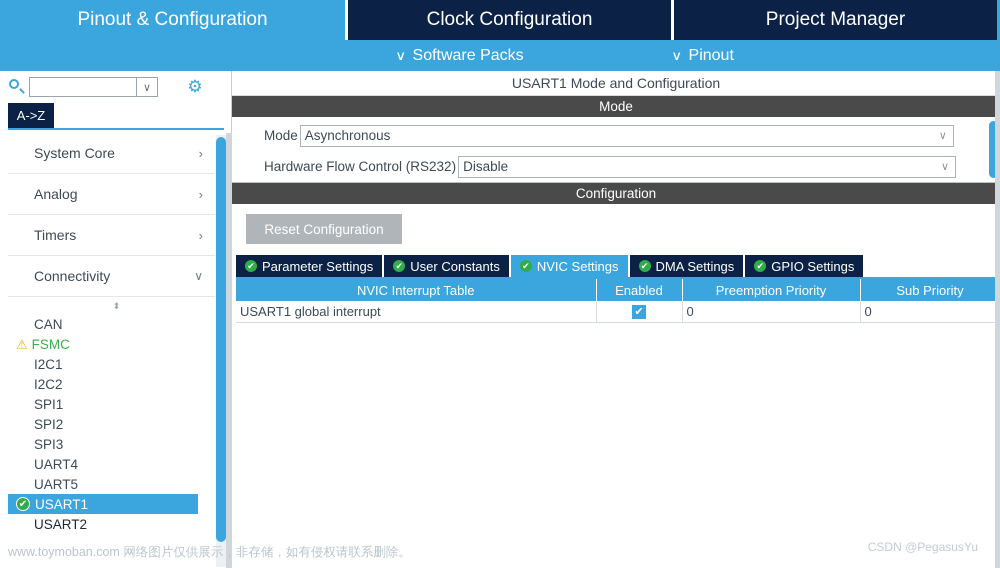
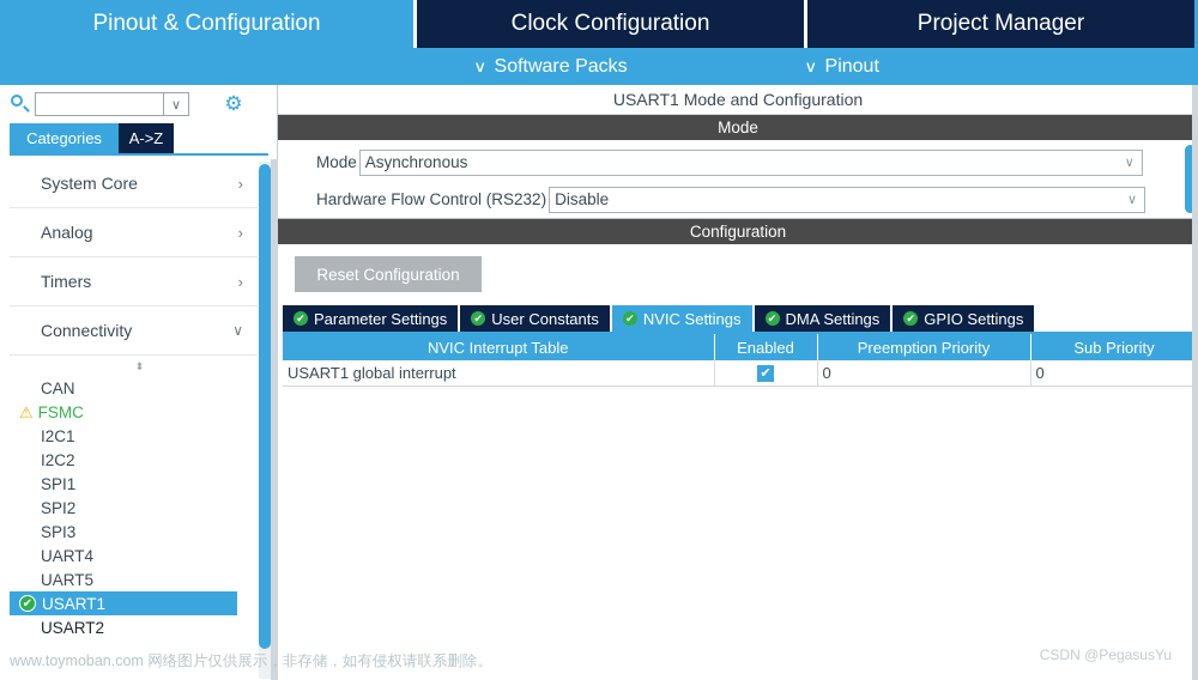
  Pinout & Configuration
  Clock Configuration
  Project Manager
  ∨
  Software Packs
  ∨
  Pinout
  ∨
  ⚙
+ Categories
  A->Z
  System Core
  ›
  Analog
  ›
  Timers
  ›
  Connectivity
  ∨
  ⬍
  CAN
  ⚠
  FSMC
  I2C1
  I2C2
  SPI1
  SPI2
  SPI3
  UART4
  UART5
  ✔
  USART1
  USART2
  USART1 Mode and Configuration
  Mode
  Mode
  Asynchronous
  ∨
  Hardware Flow Control (RS232)
  Disable
  ∨
  Configuration
  Reset Configuration
  ✔
  Parameter Settings
  ✔
  User Constants
  ✔
  NVIC Settings
  ✔
  DMA Settings
  ✔
  GPIO Settings
  NVIC Interrupt Table	Enabled	Preemption Priority	Sub Priority
  USART1 global interrupt	✔	0	0
  www.toymoban.com 网络图片仅供展示，非存储，如有侵权请联系删除。
  CSDN @PegasusYu
